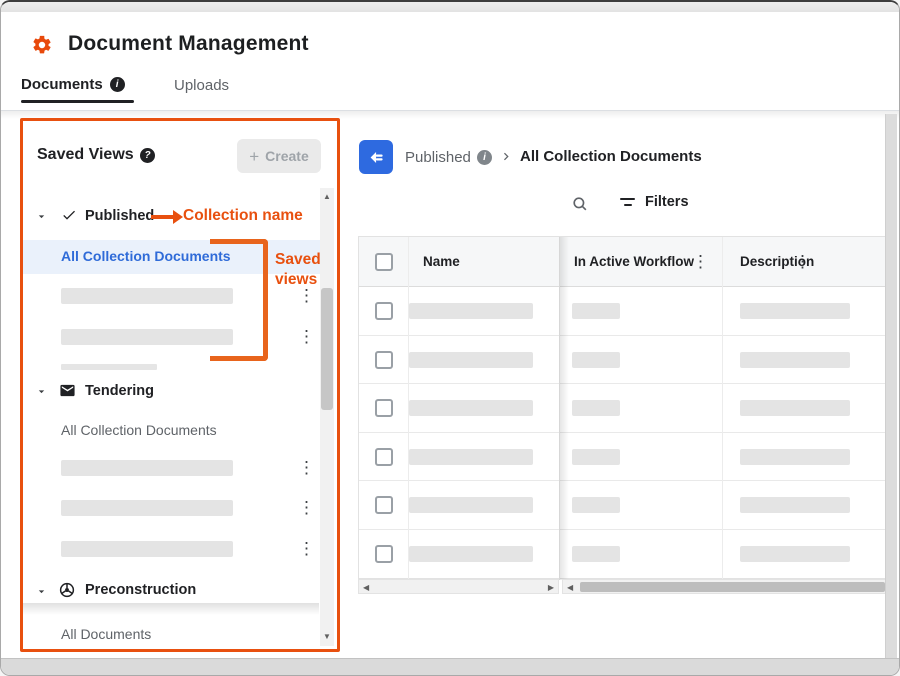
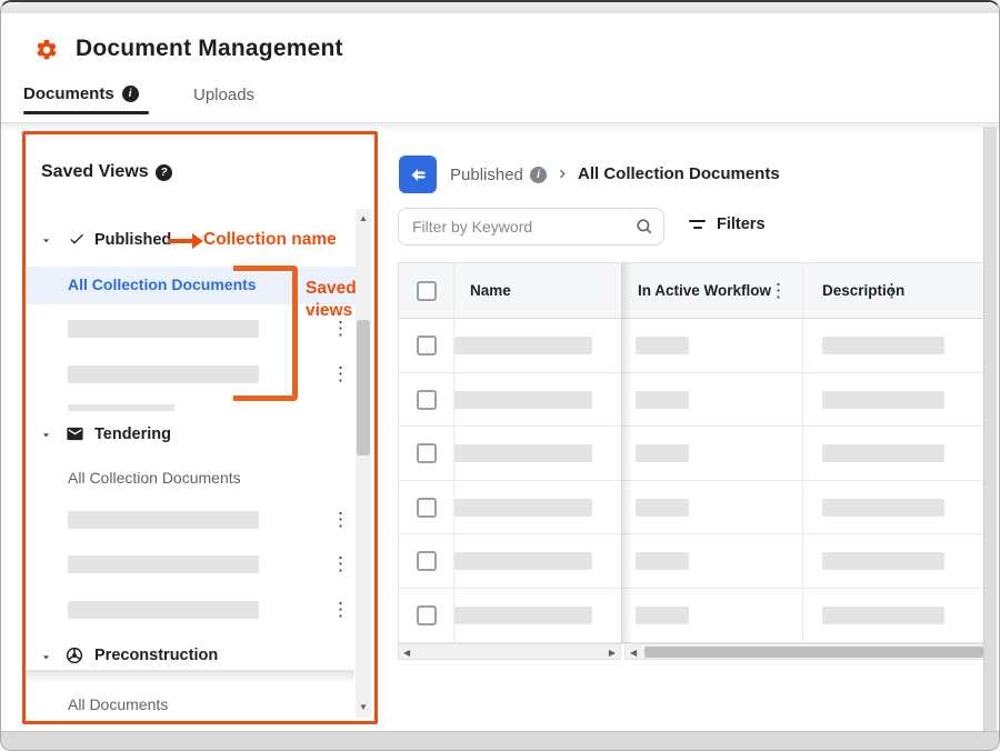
  Document Management
  Documents
  i
  Uploads
  Saved Views
  ?
- +
- Create
  ▲
  ▼
  Published
  Collection name
  All Collection Documents
  ⋮
  ⋮
  Saved views
  Tendering
  All Collection Documents
  ⋮
  ⋮
  ⋮
  Preconstruction
  All Documents
  Published
  i
  All Collection Documents
+ Filter by Keyword
  Filters
  Name
  In Active Workflow
  ⋮
  Description
  ⋮
  ◀
  ▶
  ◀
